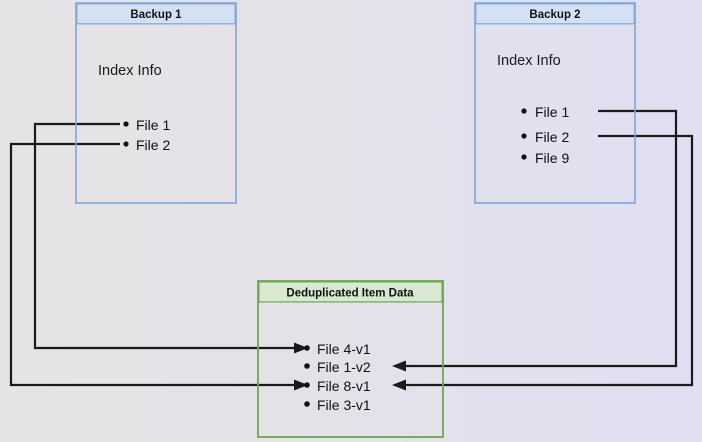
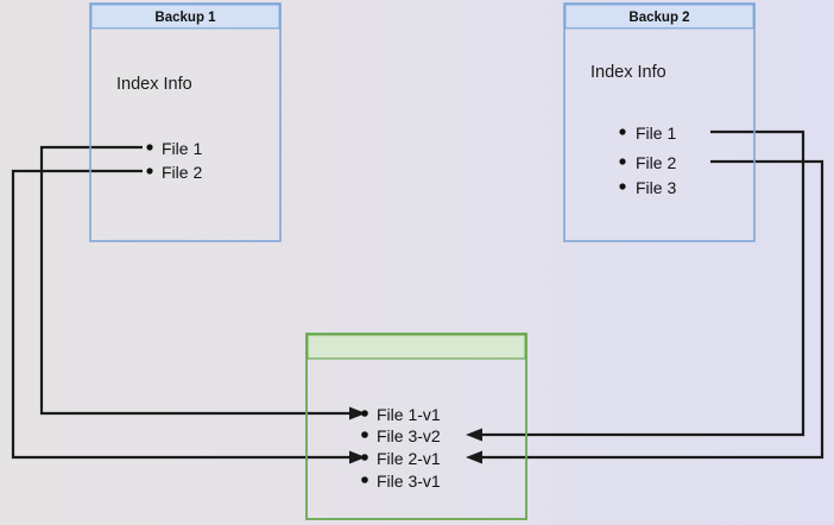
  Backup 1
  Index Info
  File 1
  File 2
  Backup 2
  Index Info
  File 1
  File 2
- File 9
+ File 3
- Deduplicated Item Data
- File 4-v1
+ File 1-v1
- File 1-v2
+ File 3-v2
- File 8-v1
+ File 2-v1
  File 3-v1
